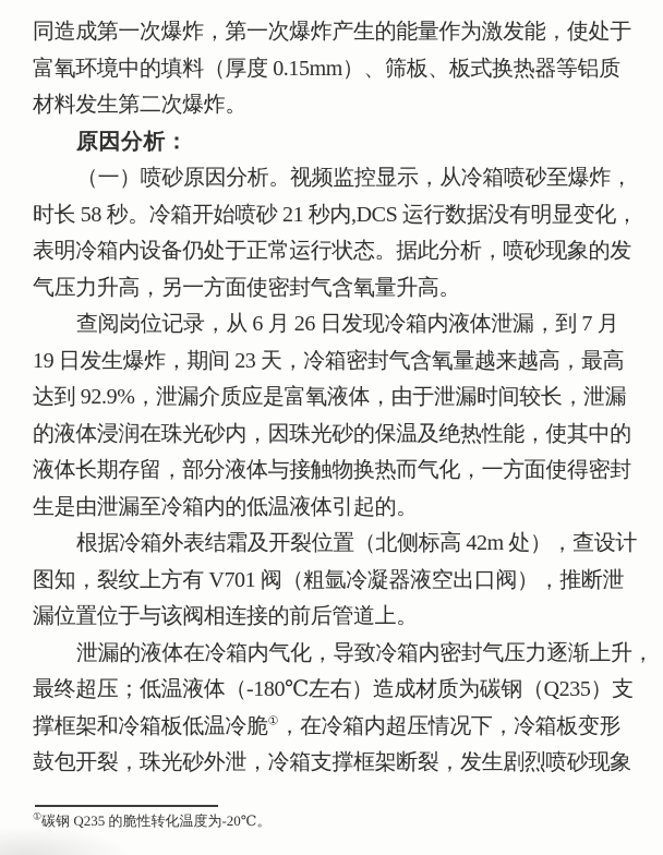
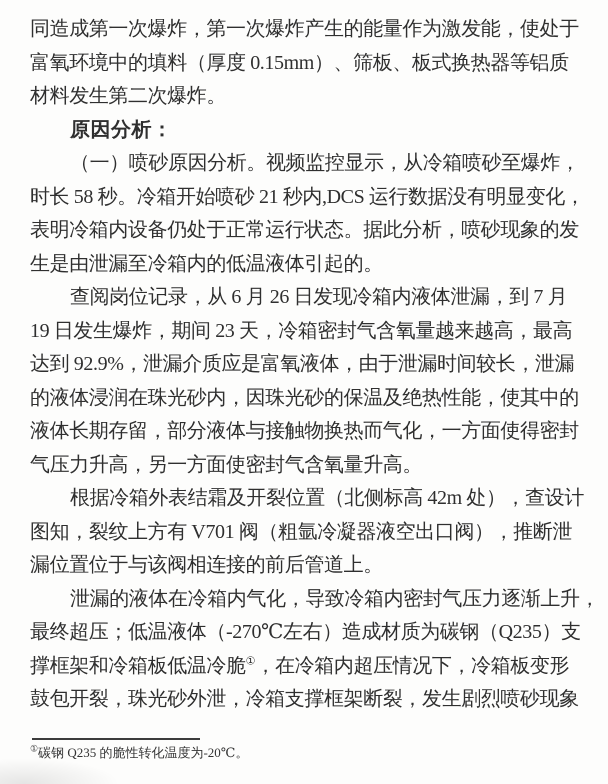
  同造成第一次爆炸，第一次爆炸产生的能量作为激发能，使处于
  富氧环境中的填料（厚度 0.15mm）、筛板、板式换热器等铝质
  材料发生第二次爆炸。
  原因分析：
  （一）喷砂原因分析。视频监控显示，从冷箱喷砂至爆炸，
  时长 58 秒。冷箱开始喷砂 21 秒内,DCS 运行数据没有明显变化，
  表明冷箱内设备仍处于正常运行状态。据此分析，喷砂现象的发
- 气压力升高，另一方面使密封气含氧量升高。
+ 生是由泄漏至冷箱内的低温液体引起的。
  查阅岗位记录，从 6 月 26 日发现冷箱内液体泄漏，到 7 月
  19 日发生爆炸，期间 23 天，冷箱密封气含氧量越来越高，最高
  达到 92.9%，泄漏介质应是富氧液体，由于泄漏时间较长，泄漏
  的液体浸润在珠光砂内，因珠光砂的保温及绝热性能，使其中的
  液体长期存留，部分液体与接触物换热而气化，一方面使得密封
- 生是由泄漏至冷箱内的低温液体引起的。
+ 气压力升高，另一方面使密封气含氧量升高。
  根据冷箱外表结霜及开裂位置（北侧标高 42m 处），查设计
  图知，裂纹上方有 V701 阀（粗氩冷凝器液空出口阀），推断泄
  漏位置位于与该阀相连接的前后管道上。
  泄漏的液体在冷箱内气化，导致冷箱内密封气压力逐渐上升，
- 最终超压；低温液体（-180℃左右）造成材质为碳钢（Q235）支
+ 最终超压；低温液体（-270℃左右）造成材质为碳钢（Q235）支
  撑框架和冷箱板低温冷脆①，在冷箱内超压情况下，冷箱板变形
  鼓包开裂，珠光砂外泄，冷箱支撑框架断裂，发生剧烈喷砂现象
  ①碳钢 Q235 的脆性转化温度为-20℃。
